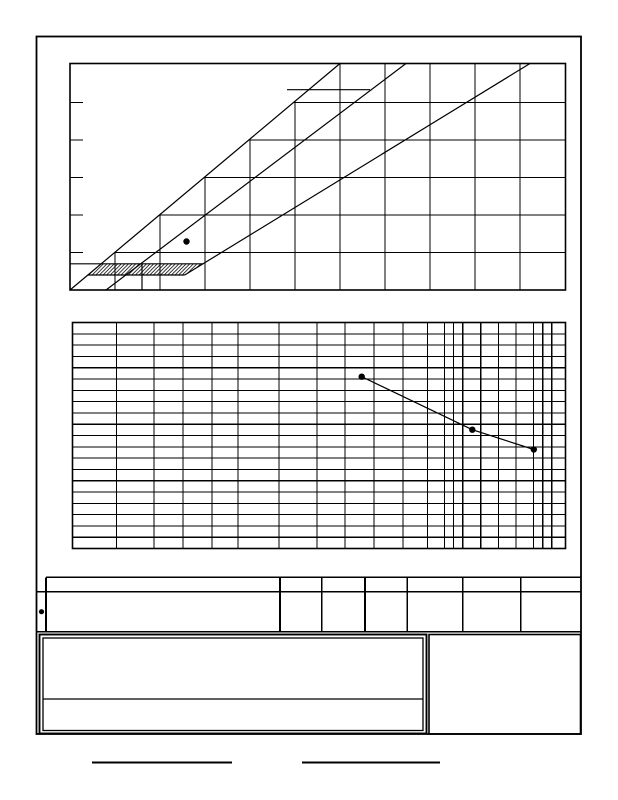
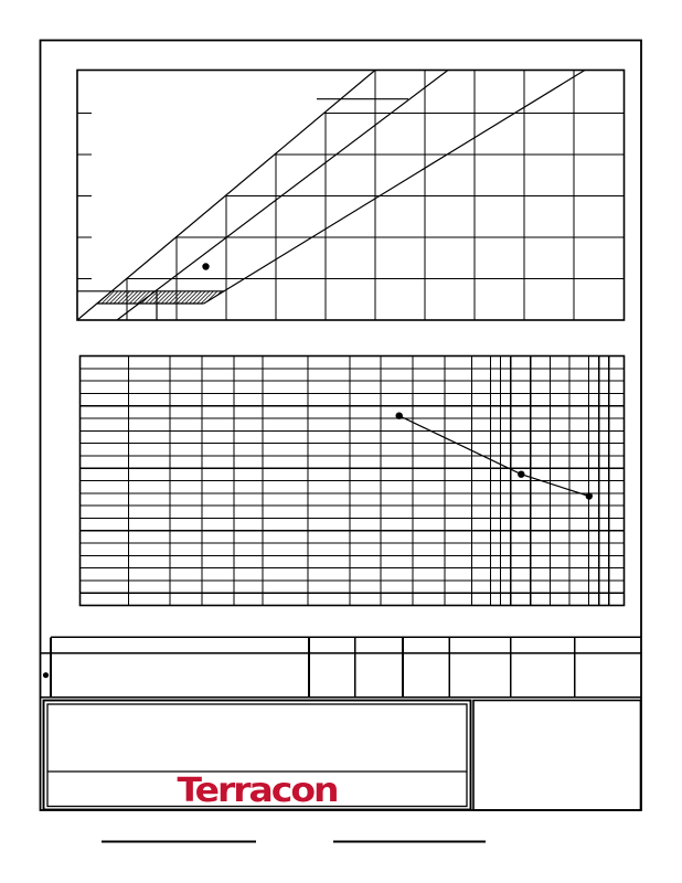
+ Terracon
